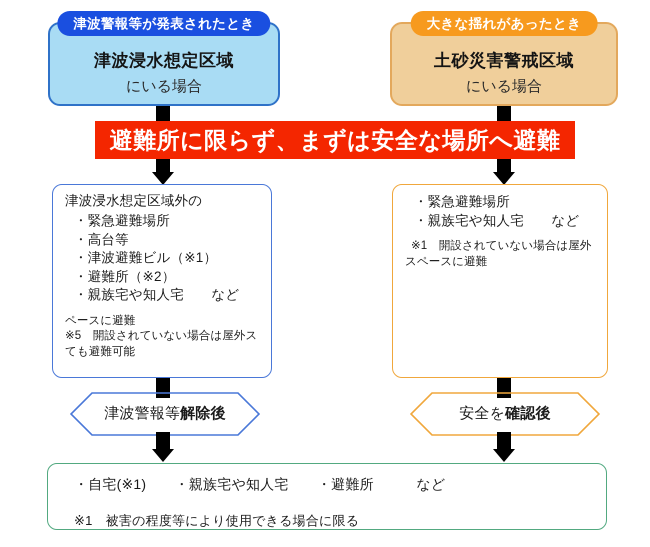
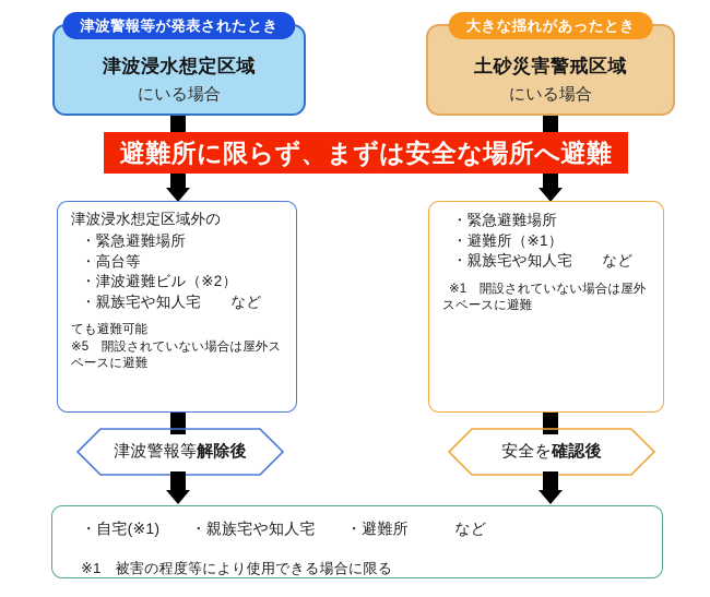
  津波警報等が発表されたとき
  津波浸水想定区域
  にいる場合
  大きな揺れがあったとき
  土砂災害警戒区域
  にいる場合
  避難所に限らず、まずは安全な場所へ避難
  津波浸水想定区域外の
  ・緊急避難場所
  ・高台等
- ・津波避難ビル（※1）
+ ・津波避難ビル（※2）
- ・避難所（※2）
  ・親族宅や知人宅 など
- ペースに避難
+ ても避難可能
  ※5 開設されていない場合は屋外ス
- ても避難可能
+ ペースに避難
  ・緊急避難場所
+ ・避難所（※1）
  ・親族宅や知人宅 など
  ※1 開設されていない場合は屋外
  スペースに避難
  津波警報等
  解除後
  安全を
  確認後
  ・自宅(※1) ・親族宅や知人宅 ・避難所 など
  ※1 被害の程度等により使用できる場合に限る
